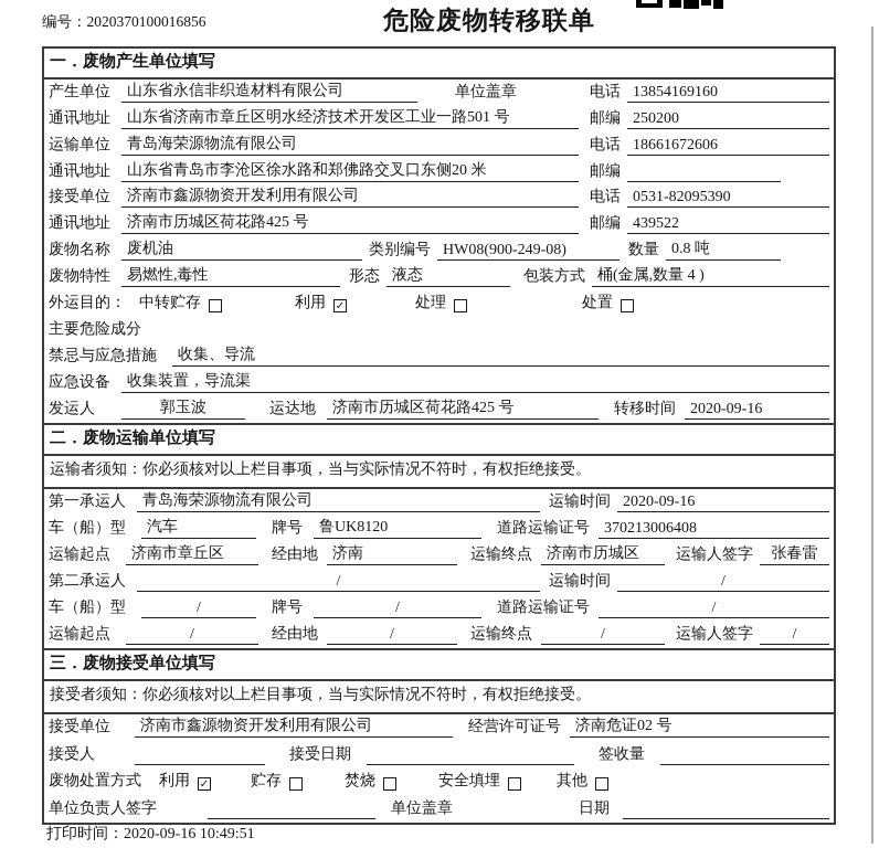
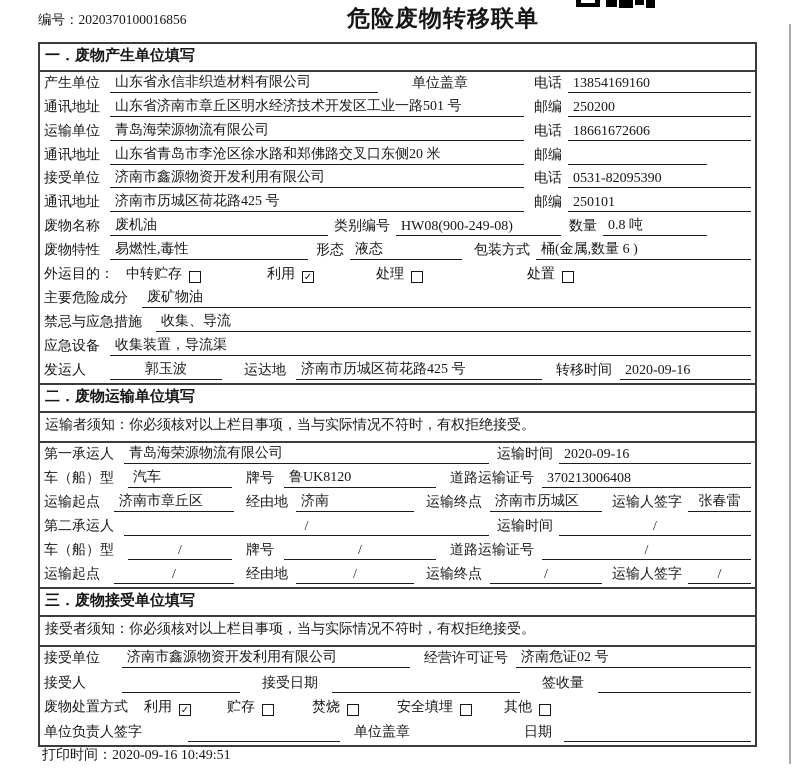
  编号：2020370100016856
  危险废物转移联单
  一．废物产生单位填写
  产生单位
  山东省永信非织造材料有限公司
  单位盖章
  电话
  13854169160
  通讯地址
  山东省济南市章丘区明水经济技术开发区工业一路501 号
  邮编
  250200
  运输单位
  青岛海荣源物流有限公司
  电话
  18661672606
  通讯地址
  山东省青岛市李沧区徐水路和郑佛路交叉口东侧20 米
  邮编
  接受单位
  济南市鑫源物资开发利用有限公司
  电话
  0531-82095390
  通讯地址
  济南市历城区荷花路425 号
  邮编
- 439522
+ 250101
  废物名称
  废机油
  类别编号
  HW08(900-249-08)
  数量
  0.8 吨
  废物特性
  易燃性,毒性
  形态
  液态
  包装方式
- 桶(金属,数量 4 )
+ 桶(金属,数量 6 )
  外运目的：
  中转贮存
  利用
  ✓
  处理
  处置
  主要危险成分
+ 废矿物油
  禁忌与应急措施
  收集、导流
  应急设备
  收集装置，导流渠
  发运人
  郭玉波
  运达地
  济南市历城区荷花路425 号
  转移时间
  2020-09-16
  二．废物运输单位填写
  运输者须知：你必须核对以上栏目事项，当与实际情况不符时，有权拒绝接受。
  第一承运人
  青岛海荣源物流有限公司
  运输时间
  2020-09-16
  车（船）型
  汽车
  牌号
  鲁UK8120
  道路运输证号
  370213006408
  运输起点
  济南市章丘区
  经由地
  济南
  运输终点
  济南市历城区
  运输人签字
  张春雷
  第二承运人
  /
  运输时间
  /
  车（船）型
  /
  牌号
  /
  道路运输证号
  /
  运输起点
  /
  经由地
  /
  运输终点
  /
  运输人签字
  /
  三．废物接受单位填写
  接受者须知：你必须核对以上栏目事项，当与实际情况不符时，有权拒绝接受。
  接受单位
  济南市鑫源物资开发利用有限公司
  经营许可证号
  济南危证02 号
  接受人
  接受日期
  签收量
  废物处置方式
  利用
  ✓
  贮存
  焚烧
  安全填埋
  其他
  单位负责人签字
  单位盖章
  日期
  打印时间：2020-09-16 10:49:51
